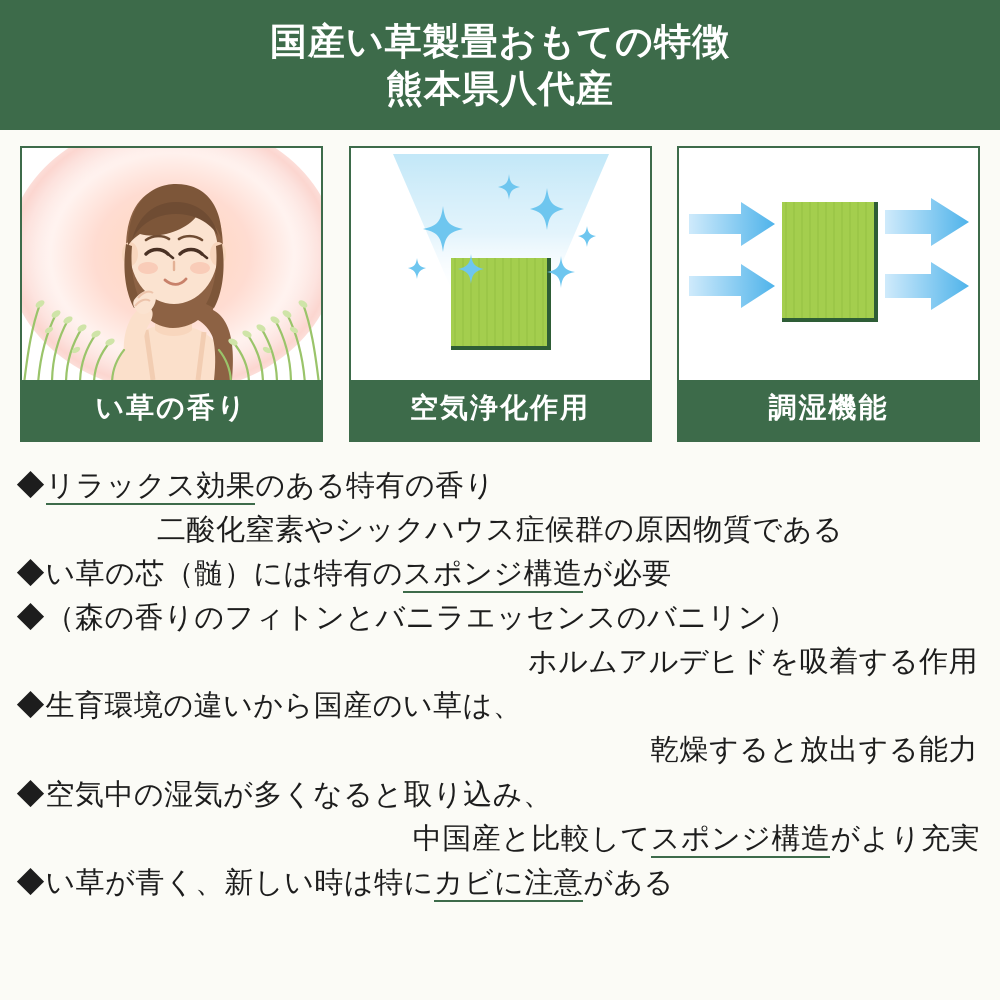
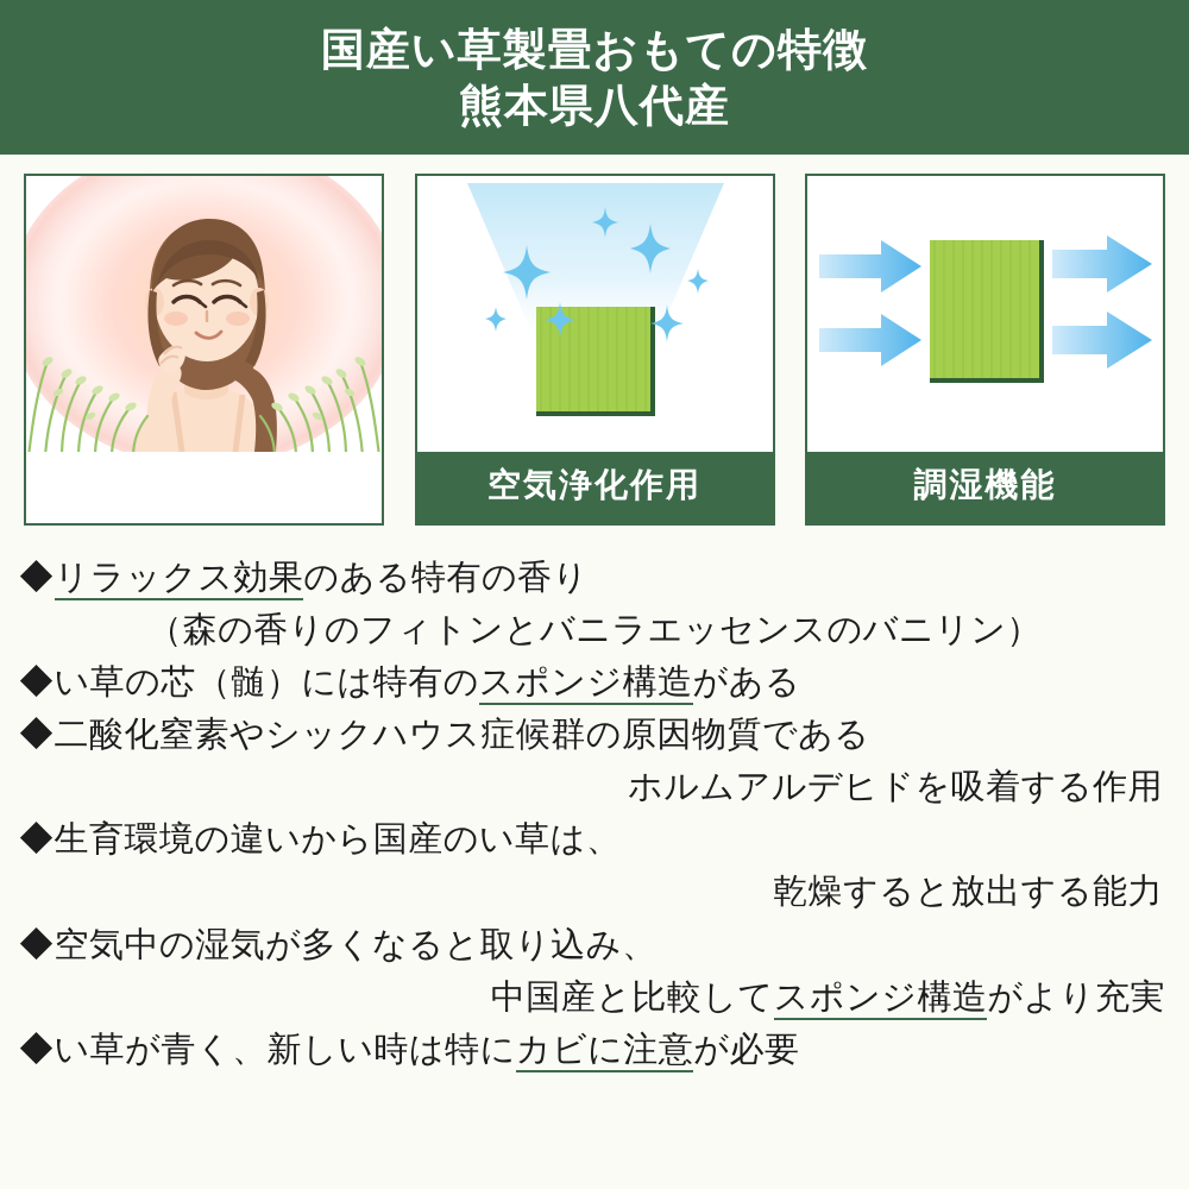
  国産い草製畳おもての特徴
  熊本県八代産
- い草の香り
  空気浄化作用
  調湿機能
  ◆リラックス効果のある特有の香り
- 二酸化窒素やシックハウス症候群の原因物質である
+ （森の香りのフィトンとバニラエッセンスのバニリン）
- ◆い草の芯（髄）には特有のスポンジ構造が必要
+ ◆い草の芯（髄）には特有のスポンジ構造がある
- ◆（森の香りのフィトンとバニラエッセンスのバニリン）
+ ◆二酸化窒素やシックハウス症候群の原因物質である
  ホルムアルデヒドを吸着する作用
  ◆生育環境の違いから国産のい草は、
  乾燥すると放出する能力
  ◆空気中の湿気が多くなると取り込み、
  中国産と比較してスポンジ構造がより充実
- ◆い草が青く、新しい時は特にカビに注意がある
+ ◆い草が青く、新しい時は特にカビに注意が必要
